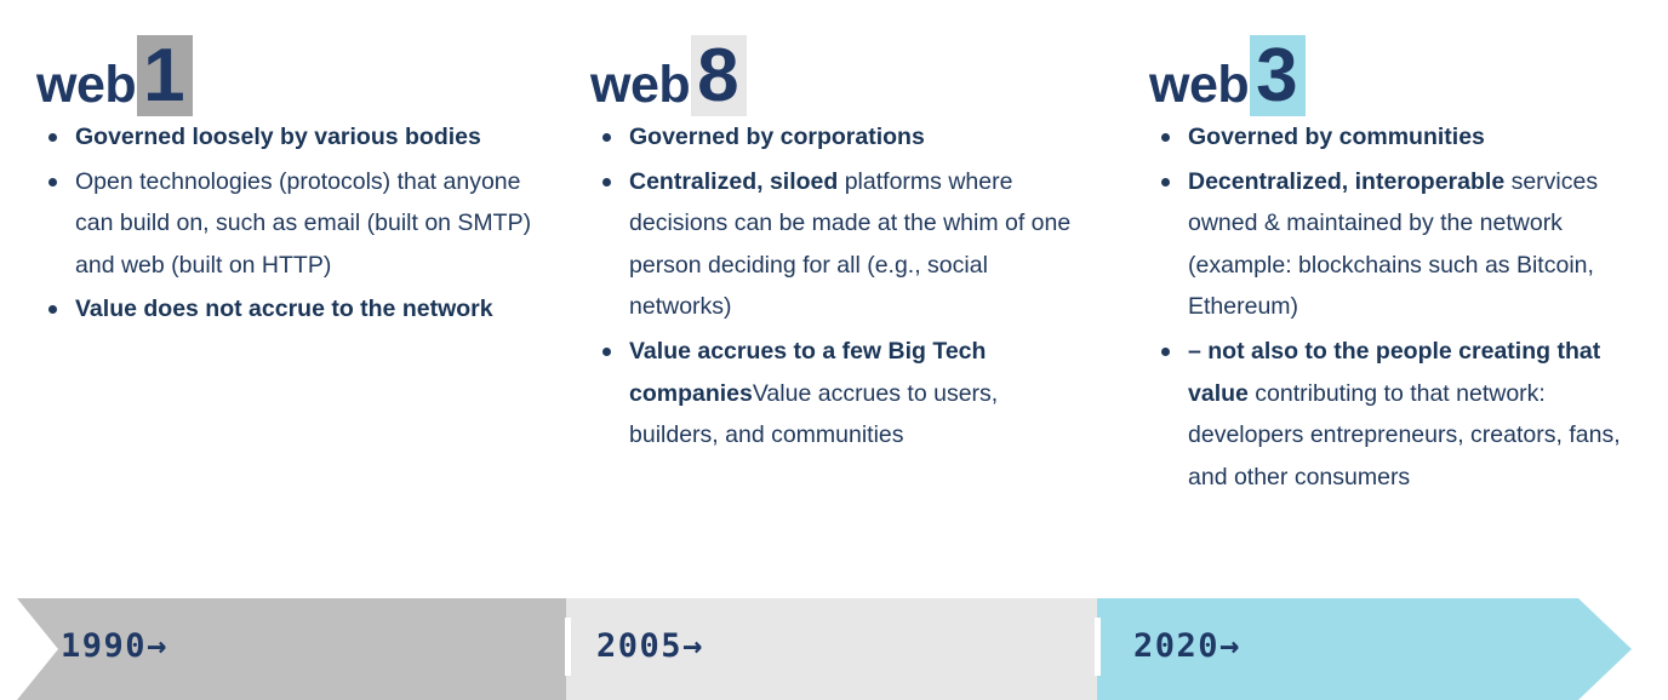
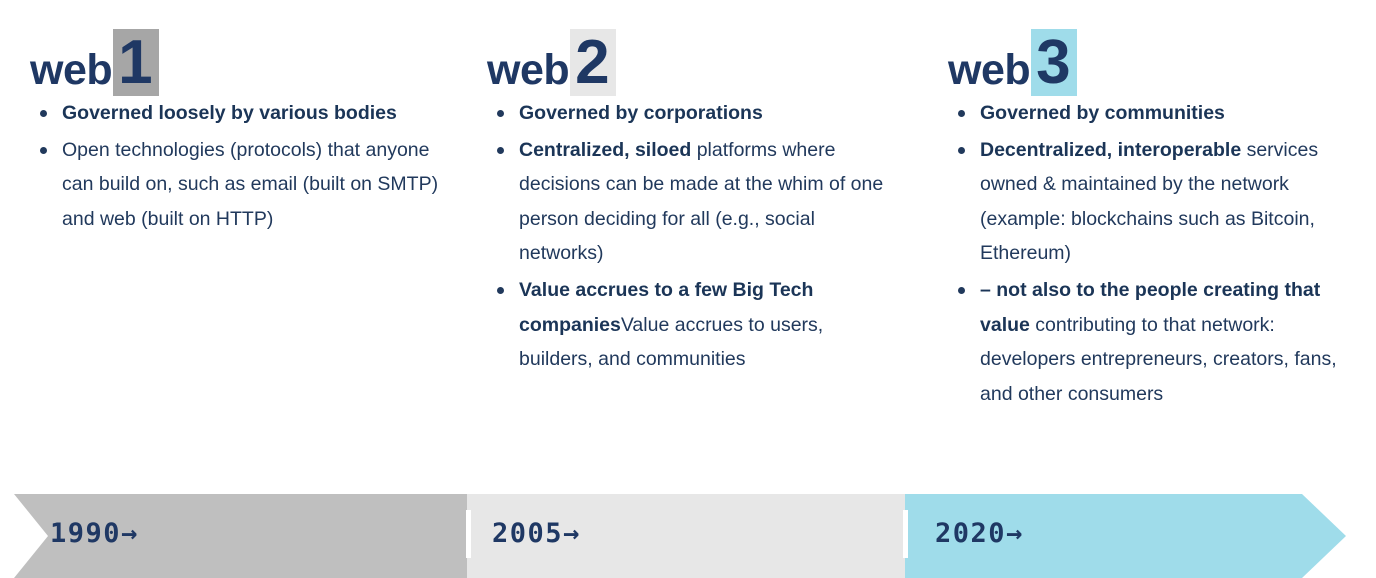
  web
  1
  Governed loosely by various bodies
  Open technologies (protocols) that anyone can build on, such as email (built on SMTP) and web (built on HTTP)
- Value does not accrue to the network
  web
- 8
+ 2
  Governed by corporations
  Centralized, siloed platforms where decisions can be made at the whim of one person deciding for all (e.g., social networks)
  Value accrues to a few Big Tech companiesValue accrues to users, builders, and communities
  web
  3
  Governed by communities
  Decentralized, interoperable services owned & maintained by the network (example: blockchains such as Bitcoin, Ethereum)
  – not also to the people creating that value contributing to that network: developers entrepreneurs, creators, fans, and other consumers
  1990→
  2005→
  2020→
